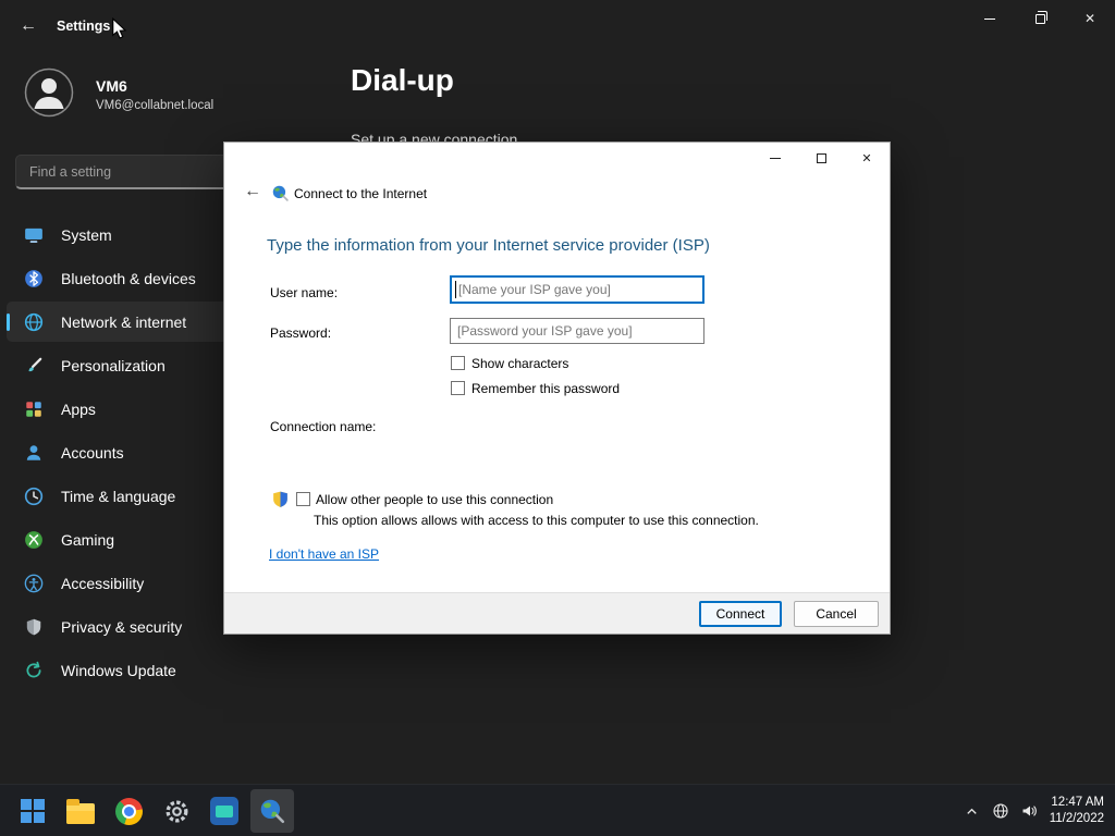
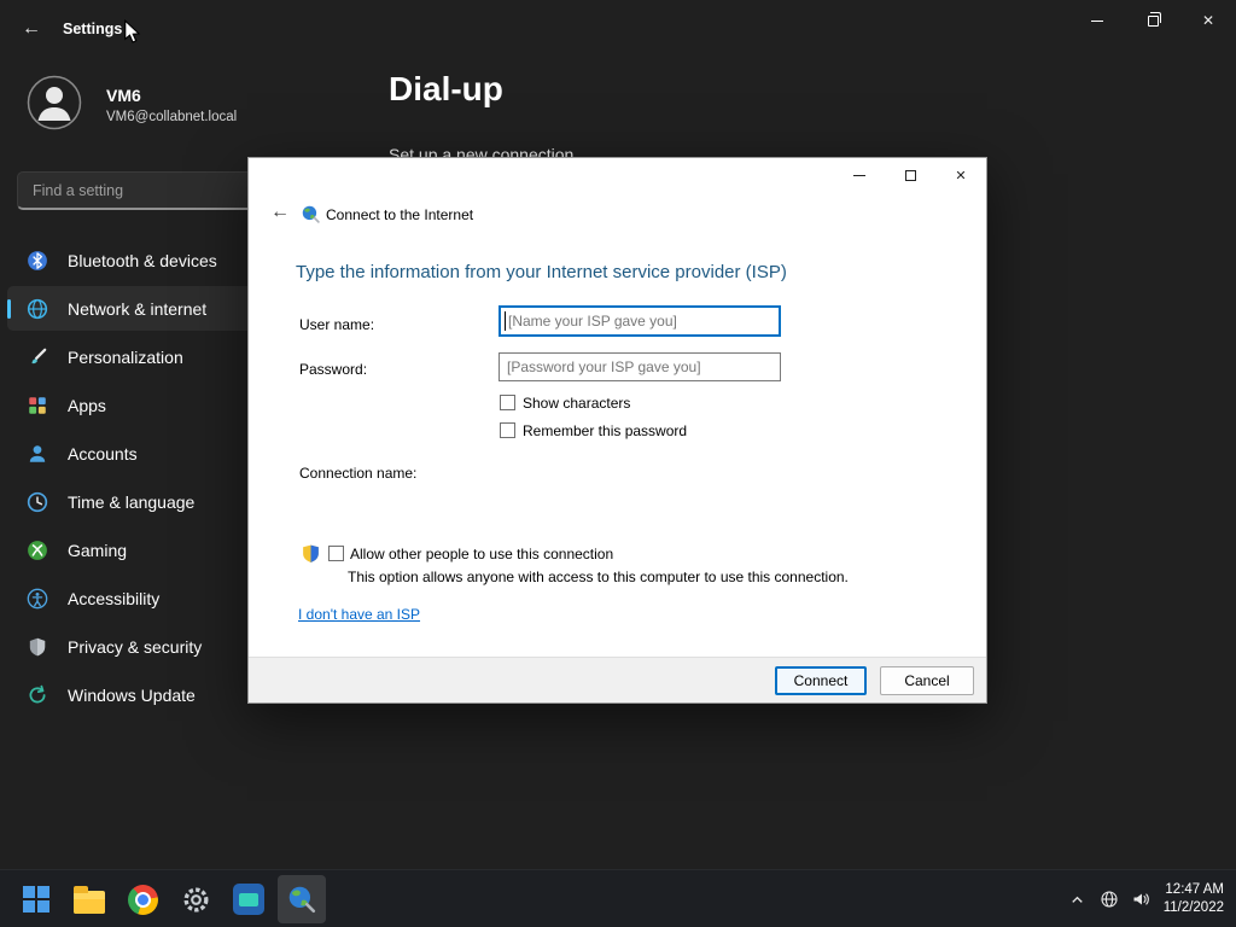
  ←
  Settings
  ✕
  VM6
  VM6@collabnet.local
  Find a setting
- System
  Bluetooth & devices
  Network & internet
  Personalization
  Apps
  Accounts
  Time & language
  Gaming
  Accessibility
  Privacy & security
  Windows Update
  Dial-up
  Set up a new connection
  ✕
  ←
  Connect to the Internet
  Type the information from your Internet service provider (ISP)
  User name:
  [Name your ISP gave you]
  Password:
  [Password your ISP gave you]
  Show characters
  Remember this password
  Connection name:
  Allow other people to use this connection
- This option allows allows with access to this computer to use this connection.
+ This option allows anyone with access to this computer to use this connection.
  I don't have an ISP
  Connect
  Cancel
  12:47 AM
  11/2/2022
